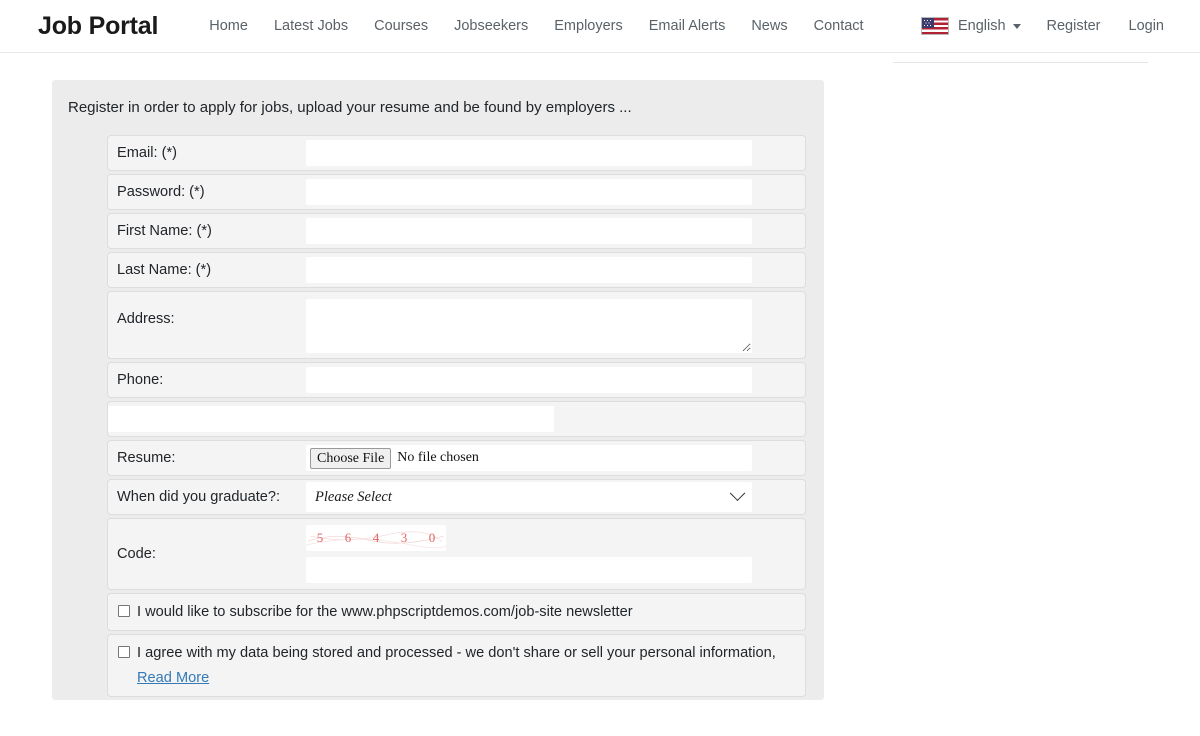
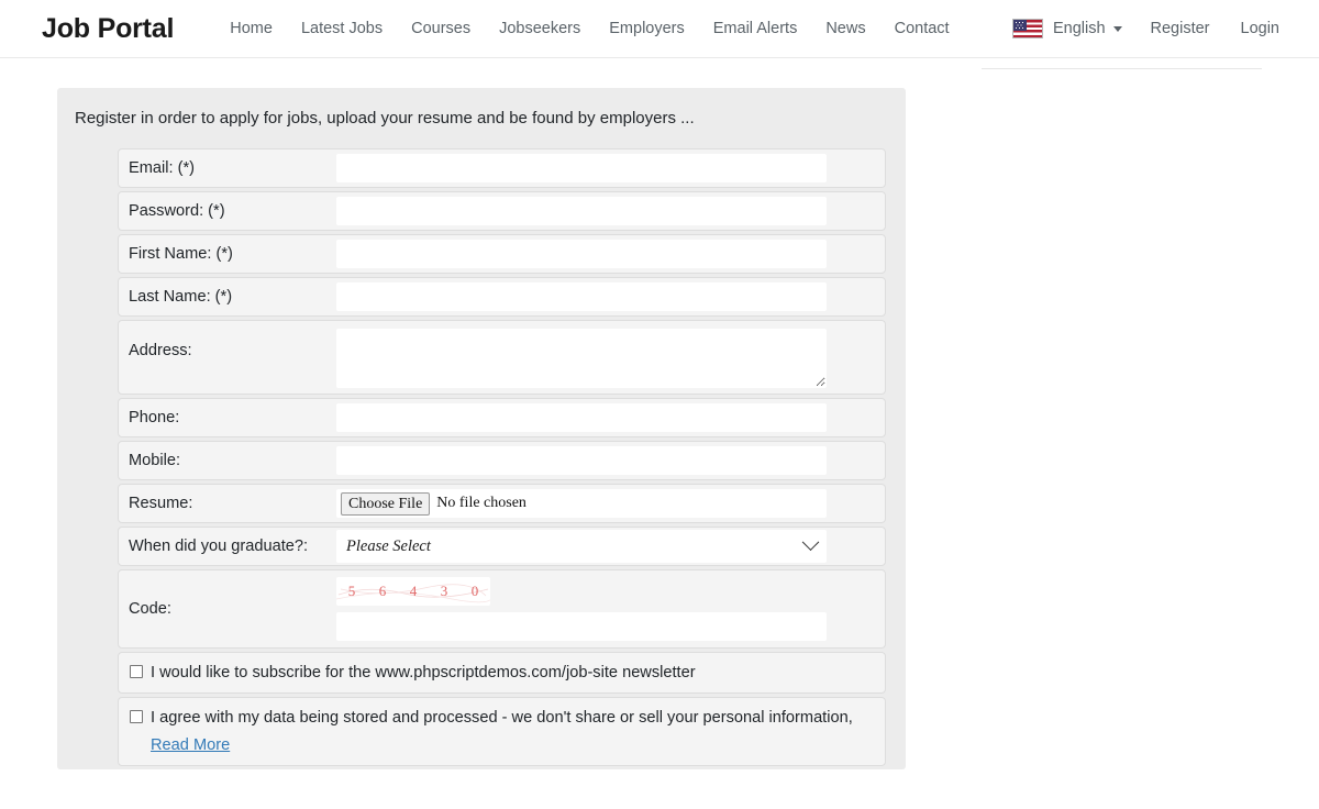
  Job Portal
  Home
  Latest Jobs
  Courses
  Jobseekers
  Employers
  Email Alerts
  News
  Contact
  English
  Register
  Login
  Register in order to apply for jobs, upload your resume and be found by employers ...
  Email: (*)
  Password: (*)
  First Name: (*)
  Last Name: (*)
  Address:
  Phone:
+ Mobile:
  Resume:
  Choose File
  No file chosen
  When did you graduate?:
  Please Select
  Code:
  5
  6
  4
  3
  0
  I would like to subscribe for the www.phpscriptdemos.com/job-site newsletter
  I agree with my data being stored and processed - we don't share or sell your personal information,
  Read More
